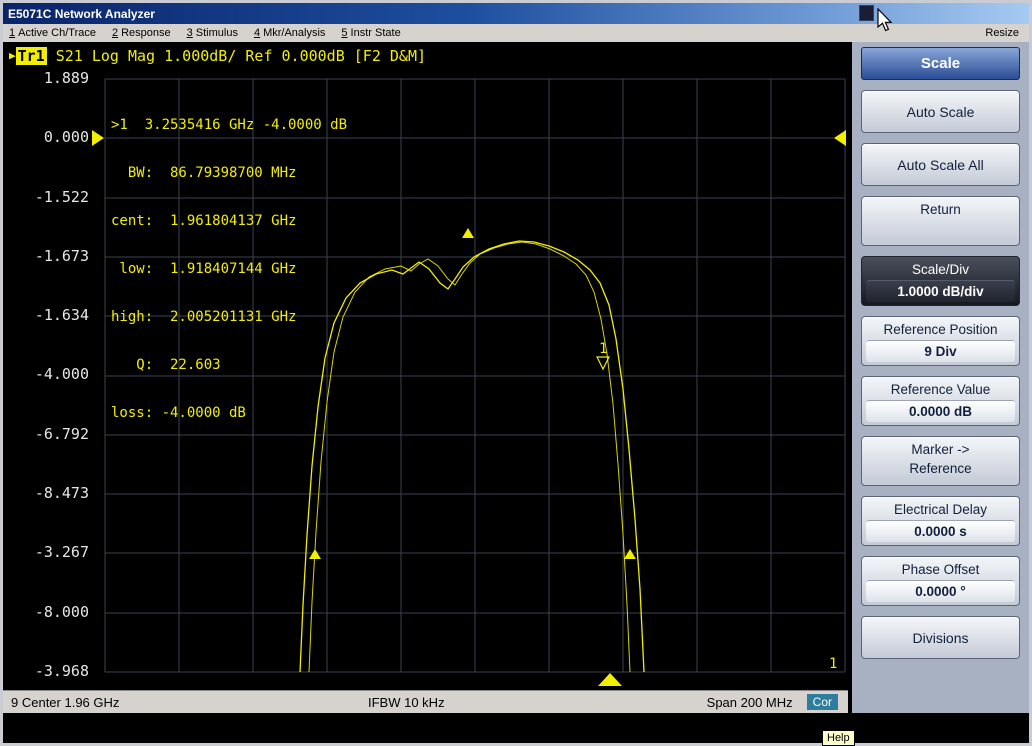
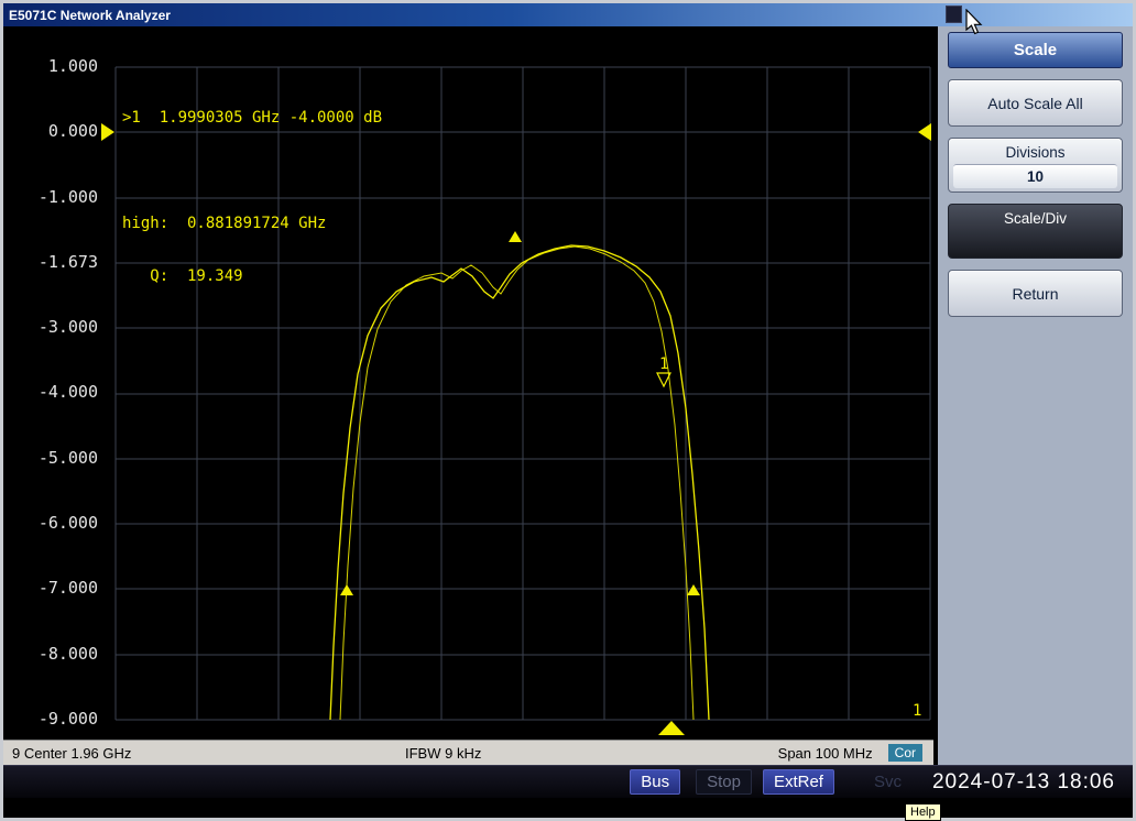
  E5071C Network Analyzer
- 1 Active Ch/Trace
- 2 Response
- 3 Stimulus
- 4 Mkr/Analysis
- 5 Instr State
- Resize
- ▶ Tr1 S21 Log Mag 1.000dB/ Ref 0.000dB [F2 D&M]
- >1 3.2535416 GHz -4.0000 dB
+ >1 1.9990305 GHz -4.0000 dB
- BW: 86.79398700 MHz
- cent: 1.961804137 GHz
- low: 1.918407144 GHz
- high: 2.005201131 GHz
+ high: 0.881891724 GHz
- Q: 22.603
+ Q: 19.349
- loss: -4.0000 dB
- 1.889
+ 1.000
  0.000
- -1.522
+ -1.000
  -1.673
- -1.634
+ -3.000
  -4.000
- -6.792
+ -5.000
- -8.473
+ -6.000
- -3.267
+ -7.000
  -8.000
- -3.968
+ -9.000
  1
  1
  9 Center 1.96 GHz
- IFBW 10 kHz
+ IFBW 9 kHz
- Span 200 MHz
+ Span 100 MHz
  Cor
  Scale
- Auto Scale
  Auto Scale All
- Return
+ Divisions
+ 10
  Scale/Div
- 1.0000 dB/div
- Reference Position
- 9 Div
- Reference Value
- 0.0000 dB
- Marker ->
- Reference
- Electrical Delay
- 0.0000 s
- Phase Offset
- 0.0000 °
- Divisions
+ Return
+ Bus
+ Stop
+ ExtRef
+ Svc
+ 2024-07-13 18:06
  Help
